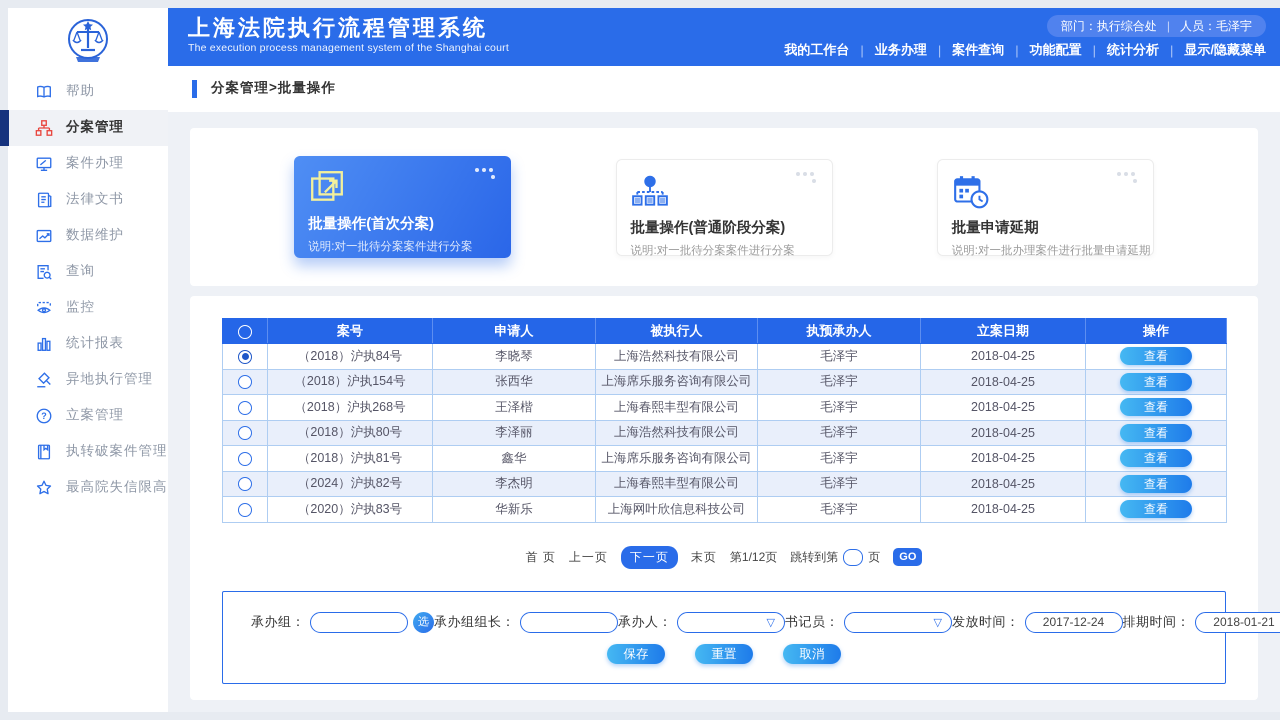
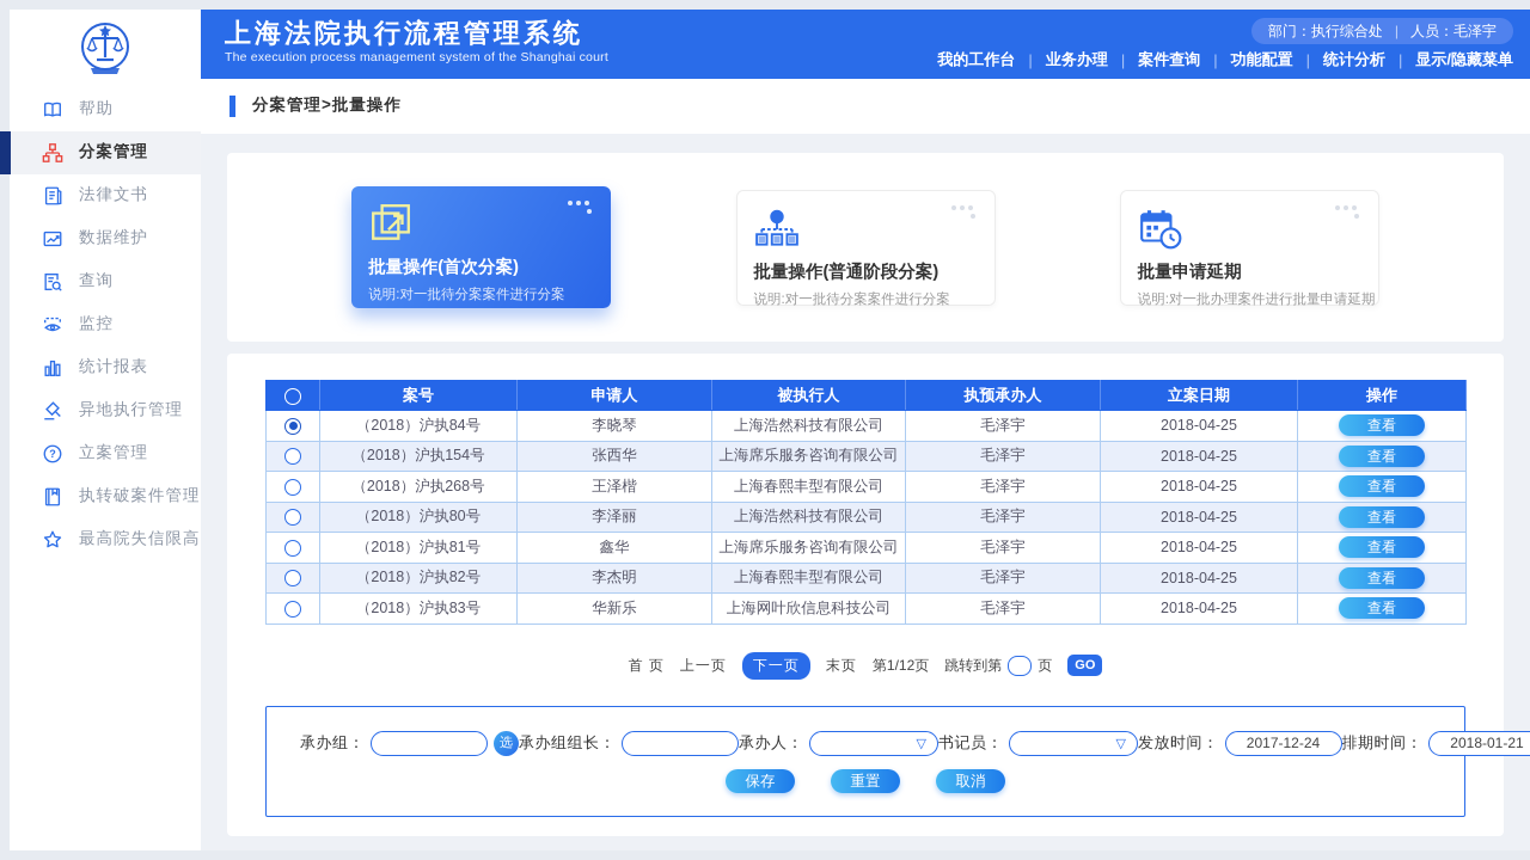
  帮助
  分案管理
- 案件办理
  法律文书
  数据维护
  查询
  监控
  统计报表
  异地执行管理
  ?
  立案管理
  执转破案件管理
  最高院失信限高
  上海法院执行流程管理系统
  The execution process management system of the Shanghai court
  部门：执行综合处
  |
  人员：毛泽宇
  我的工作台
  |
  业务办理
  |
  案件查询
  |
  功能配置
  |
  统计分析
  |
  显示/隐藏菜单
  分案管理>批量操作
  批量操作(首次分案)
  说明:对一批待分案案件进行分案
  批量操作(普通阶段分案)
  说明:对一批待分案案件进行分案
  批量申请延期
  说明:对一批办理案件进行批量申请延期
  	案号	申请人	被执行人	执预承办人	立案日期	操作
  	（2018）沪执84号	李晓琴	上海浩然科技有限公司	毛泽宇	2018-04-25	查看
  	（2018）沪执154号	张西华	上海席乐服务咨询有限公司	毛泽宇	2018-04-25	查看
  	（2018）沪执268号	王泽楷	上海春熙丰型有限公司	毛泽宇	2018-04-25	查看
  	（2018）沪执80号	李泽丽	上海浩然科技有限公司	毛泽宇	2018-04-25	查看
  	（2018）沪执81号	鑫华	上海席乐服务咨询有限公司	毛泽宇	2018-04-25	查看
- 	（2024）沪执82号	李杰明	上海春熙丰型有限公司	毛泽宇	2018-04-25	查看
+ 	（2018）沪执82号	李杰明	上海春熙丰型有限公司	毛泽宇	2018-04-25	查看
- 	（2020）沪执83号	华新乐	上海网叶欣信息科技公司	毛泽宇	2018-04-25	查看
+ 	（2018）沪执83号	华新乐	上海网叶欣信息科技公司	毛泽宇	2018-04-25	查看
  首 页
  上一页
  下一页
  末页
  第1/12页
  跳转到第
  页
  GO
  承办组：
  选
  承办组组长：
  承办人：
  ▽
  书记员：
  ▽
  发放时间：
  2017-12-24
  排期时间：
  2018-01-21
  保存
  重置
  取消
